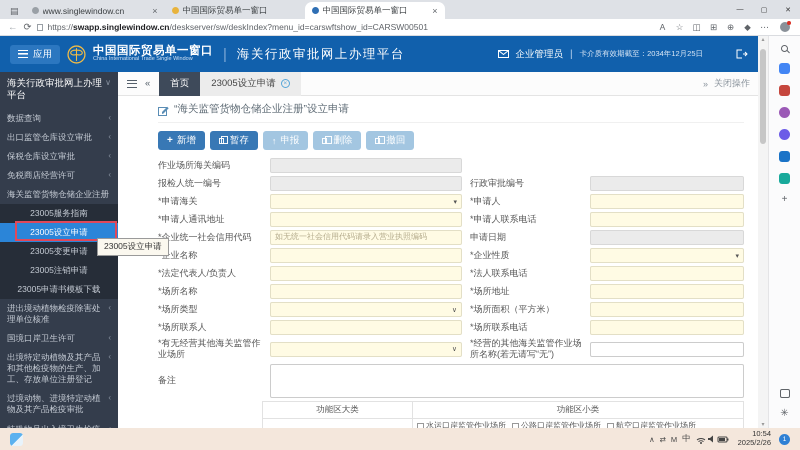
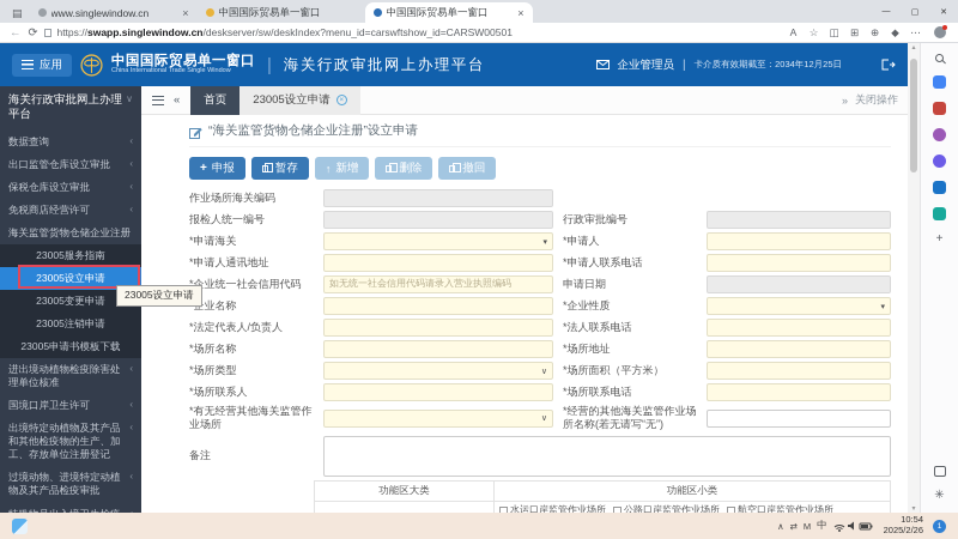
  ▤
  www.singlewindow.cn
  ×
  中国国际贸易单一窗口
  中国国际贸易单一窗口
  ×
  ←
  ⟳
  https://swapp.singlewindow.cn/deskserver/sw/deskIndex?menu_id=carswftshow_id=CARSW00501
  A
  ☆
  ◫
  ⊞
  ⊕
  ◆
  ⋯
  应用
  中国国际贸易单一窗口
  |
  海关行政审批网上办理平台
  企业管理员
  |
  卡介质有效期截至：2034年12月25日
  海关行政审批网上办理平台
  ∨
  数据查询
  ‹
  出口监管仓库设立审批
  ‹
  保税仓库设立审批
  ‹
  免税商店经营许可
  ‹
  海关监管货物仓储企业注册
  23005服务指南
  23005设立申请
  23005变更申请
  23005注销申请
  23005申请书模板下载
  进出境动植物检疫除害处理单位核准
  ‹
  国境口岸卫生许可
  ‹
  出境特定动植物及其产品和其他检疫物的生产、加工、存放单位注册登记
  ‹
  过境动物、进境特定动植物及其产品检疫审批
  ‹
  «
  首页
  23005设立申请
  »
  关闭操作
  “海关监管货物仓储企业注册”设立申请
  +
- 新增
+ 申报
  暂存
  ↑
- 申报
+ 新增
  删除
  撤回
  作业场所海关编码
  报检人统一编号
  行政审批编号
  *申请海关
  *申请人
  *申请人通讯地址
  *申请人联系电话
  *企业统一社会信用代码
  如无统一社会信用代码请录入营业执照编码
  申请日期
  *企业性质
  *法定代表人/负责人
  *法人联系电话
  *场所名称
  *场所地址
  *场所类型
  *场所面积（平方米）
  *场所联系人
  *场所联系电话
  *有无经营其他海关监管作业场所
  *经营的其他海关监管作业场所名称(若无请写“无”)
  备注
  功能区大类
  功能区小类
  水运口岸监管作业场所
  公路口岸监管作业场所
  航空口岸监管作业场所
  +
  ✳
  23005设立申请
  ∧
  ⇄
  M
  中
  10:54
  2025/2/26
